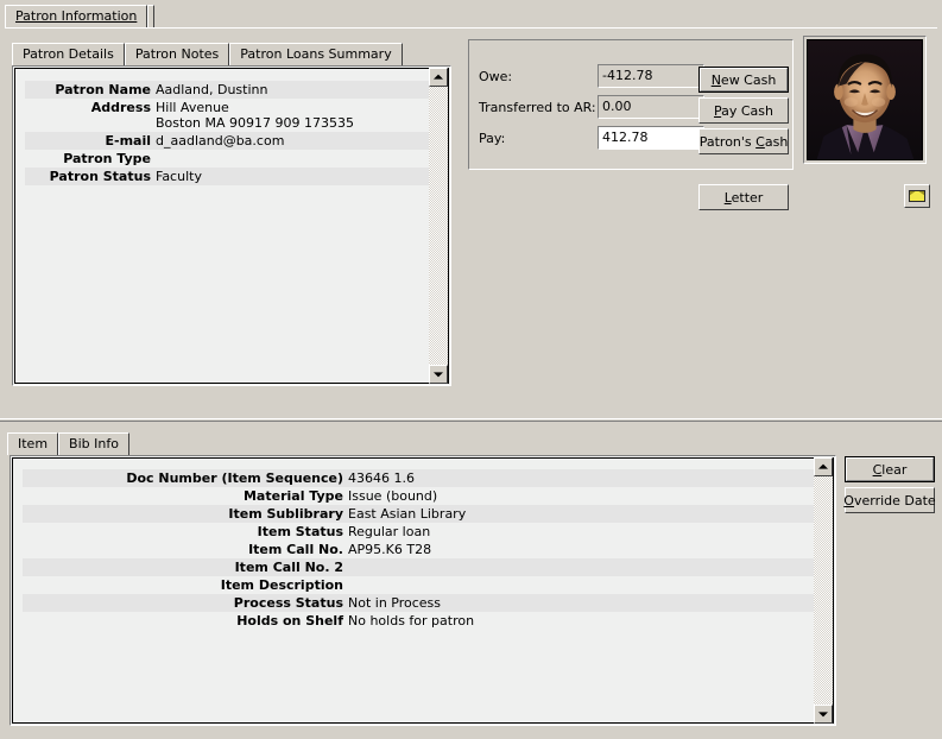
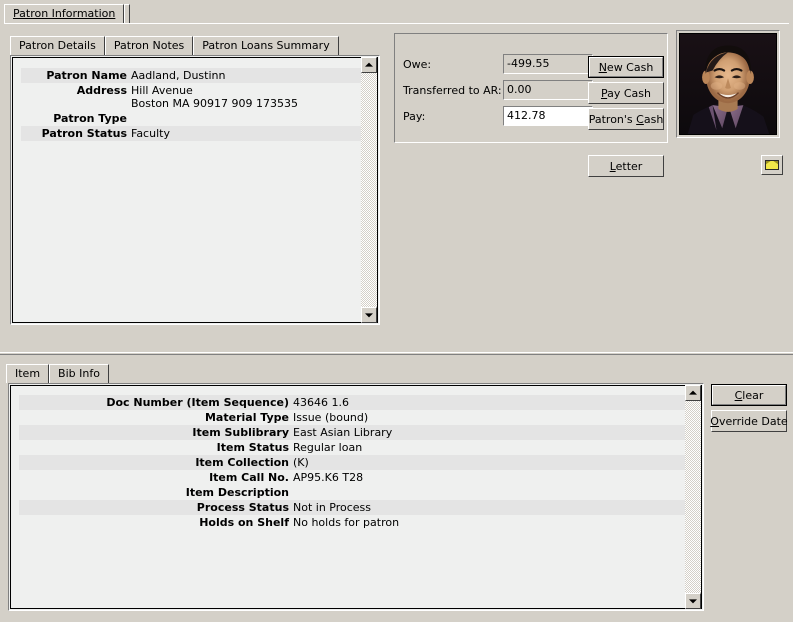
  Patron Information
  Patron Details Patron Notes Patron Loans Summary
  Patron Name	Aadland, Dustinn
  Address	Hill Avenue Boston MA 90917 909 173535
- E-mail	d_aadland@ba.com
  Patron Type
  Patron Status	Faculty
  Owe:
- -412.78
+ -499.55
  Transferred to AR:
  0.00
  Pay:
  412.78
  New Cash
  Pay Cash
  Patron's Cash
  Letter
  Item Bib Info
  Doc Number (Item Sequence)	43646 1.6
  Material Type	Issue (bound)
  Item Sublibrary	East Asian Library
  Item Status	Regular loan
+ Item Collection	(K)
  Item Call No.	AP95.K6 T28
- Item Call No. 2
  Item Description
  Process Status	Not in Process
  Holds on Shelf	No holds for patron
  Clear
  Override Date
